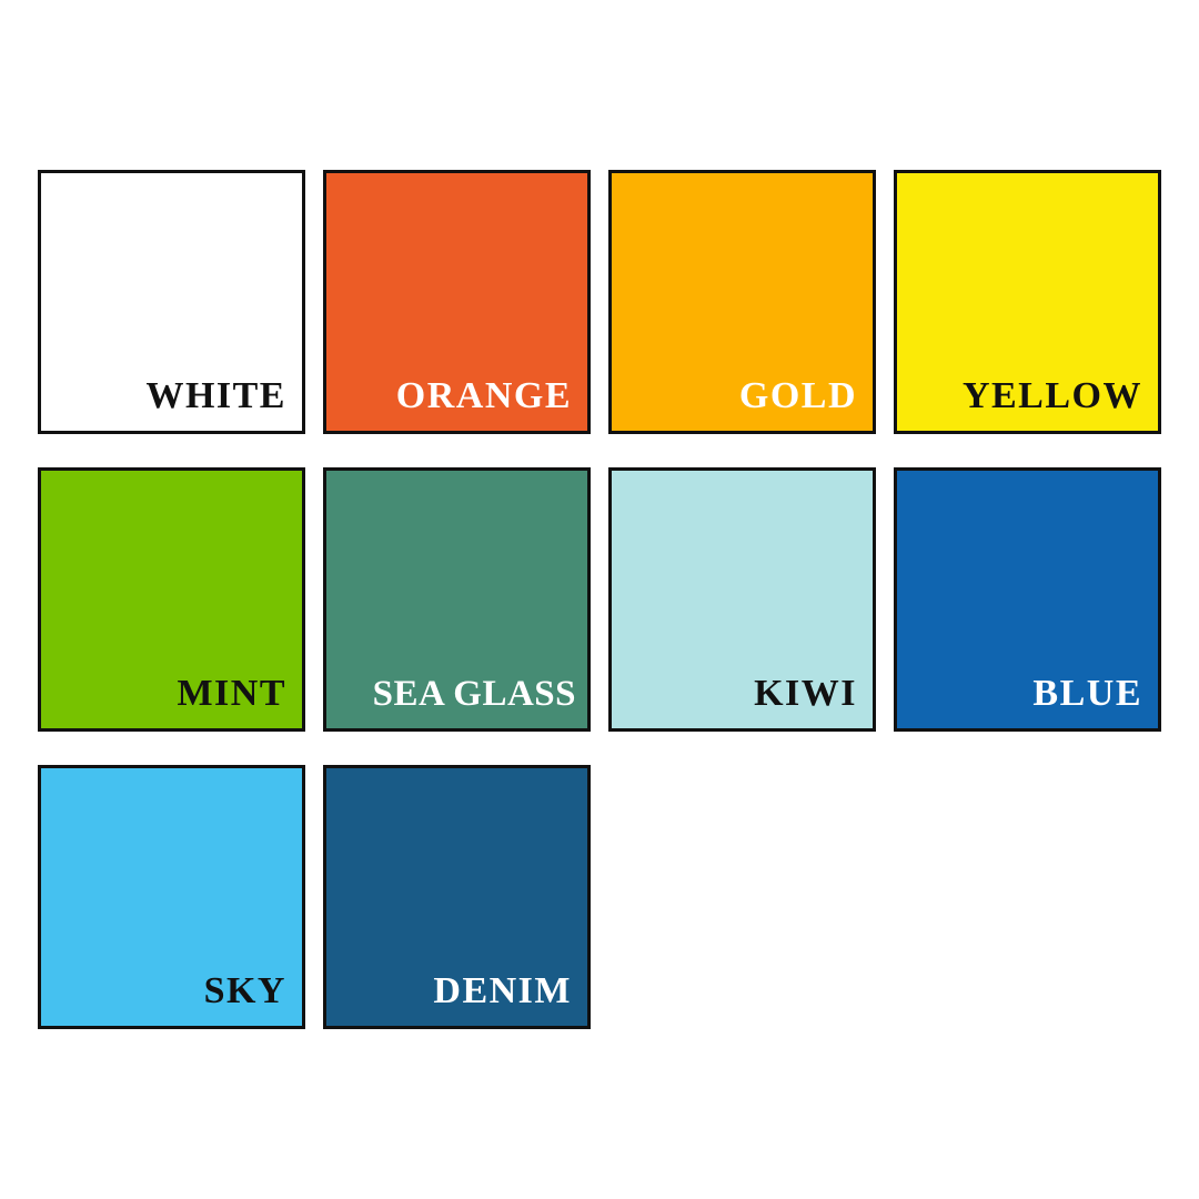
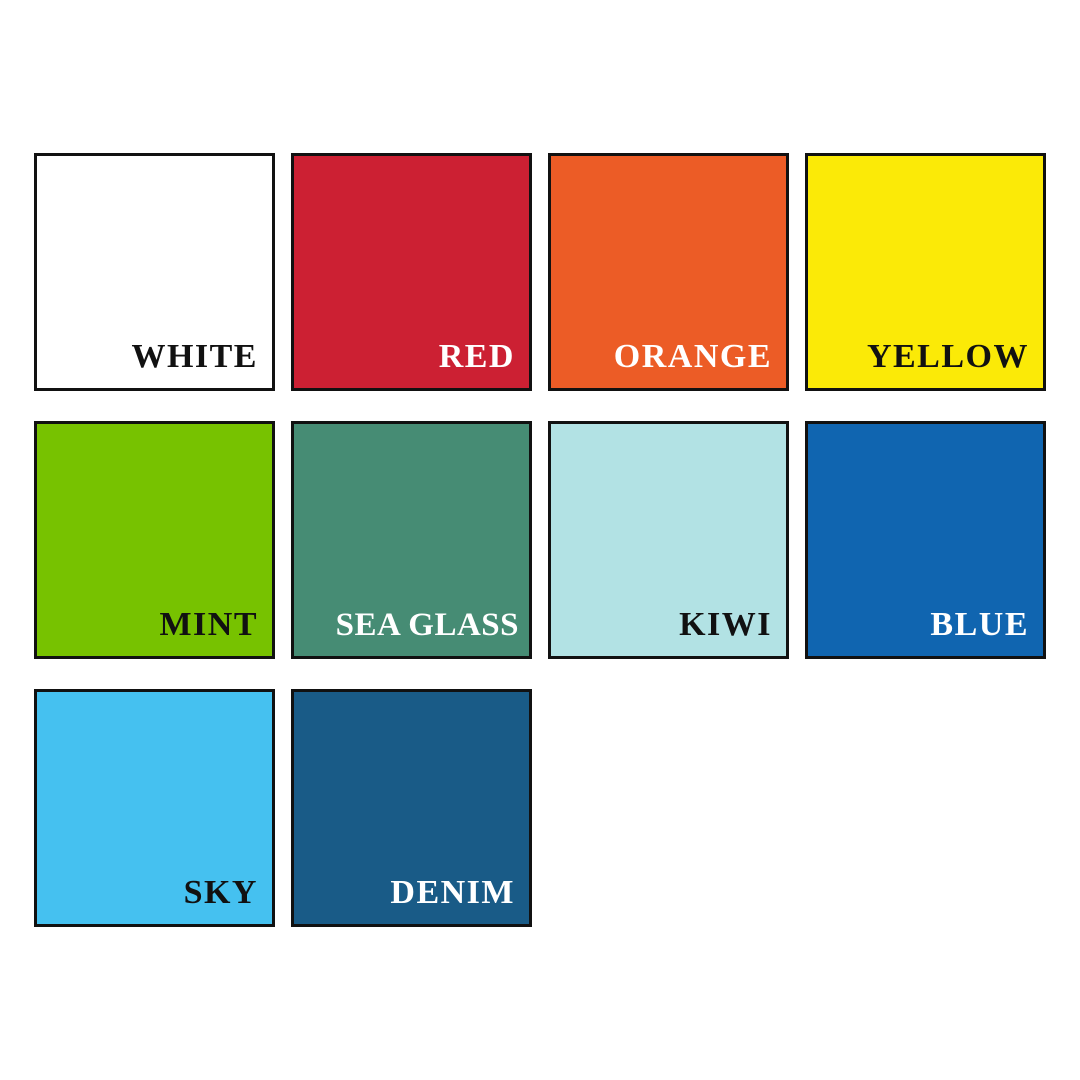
  WHITE
+ RED
  ORANGE
- GOLD
  YELLOW
  MINT
  SEA GLASS
  KIWI
  BLUE
  SKY
  DENIM
